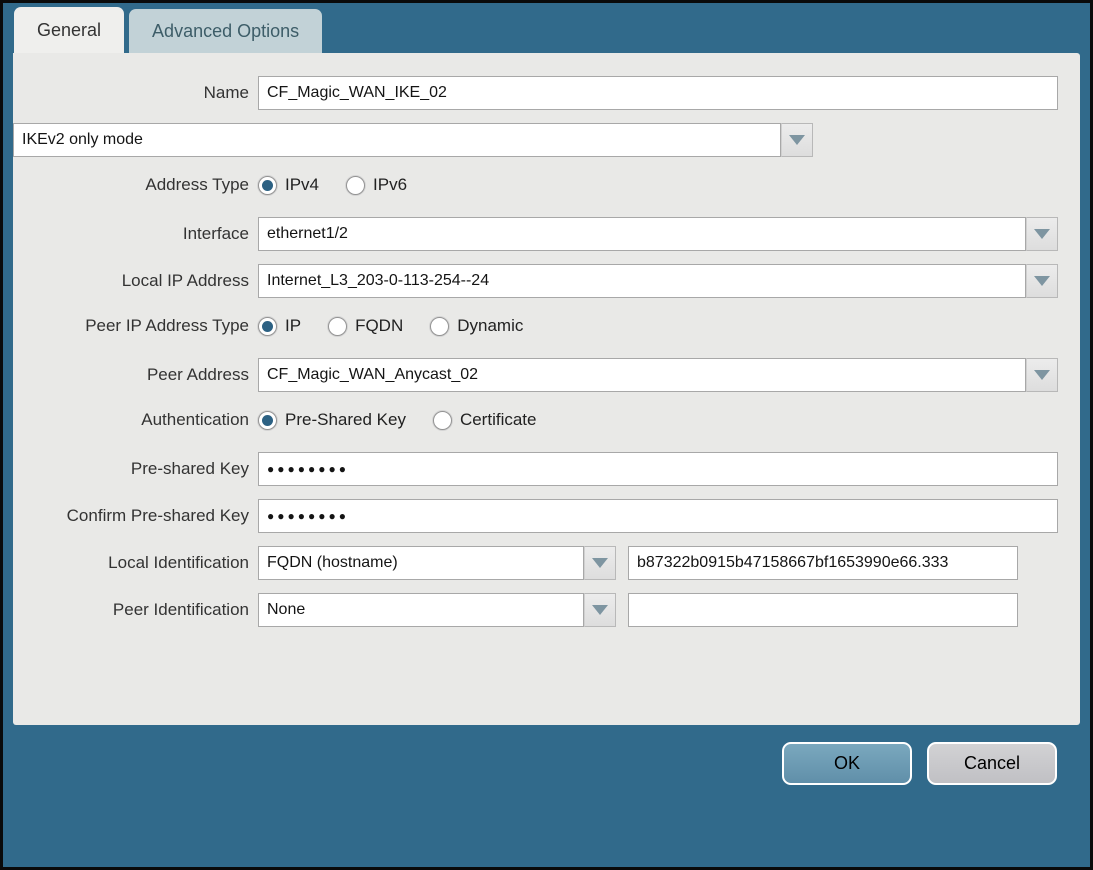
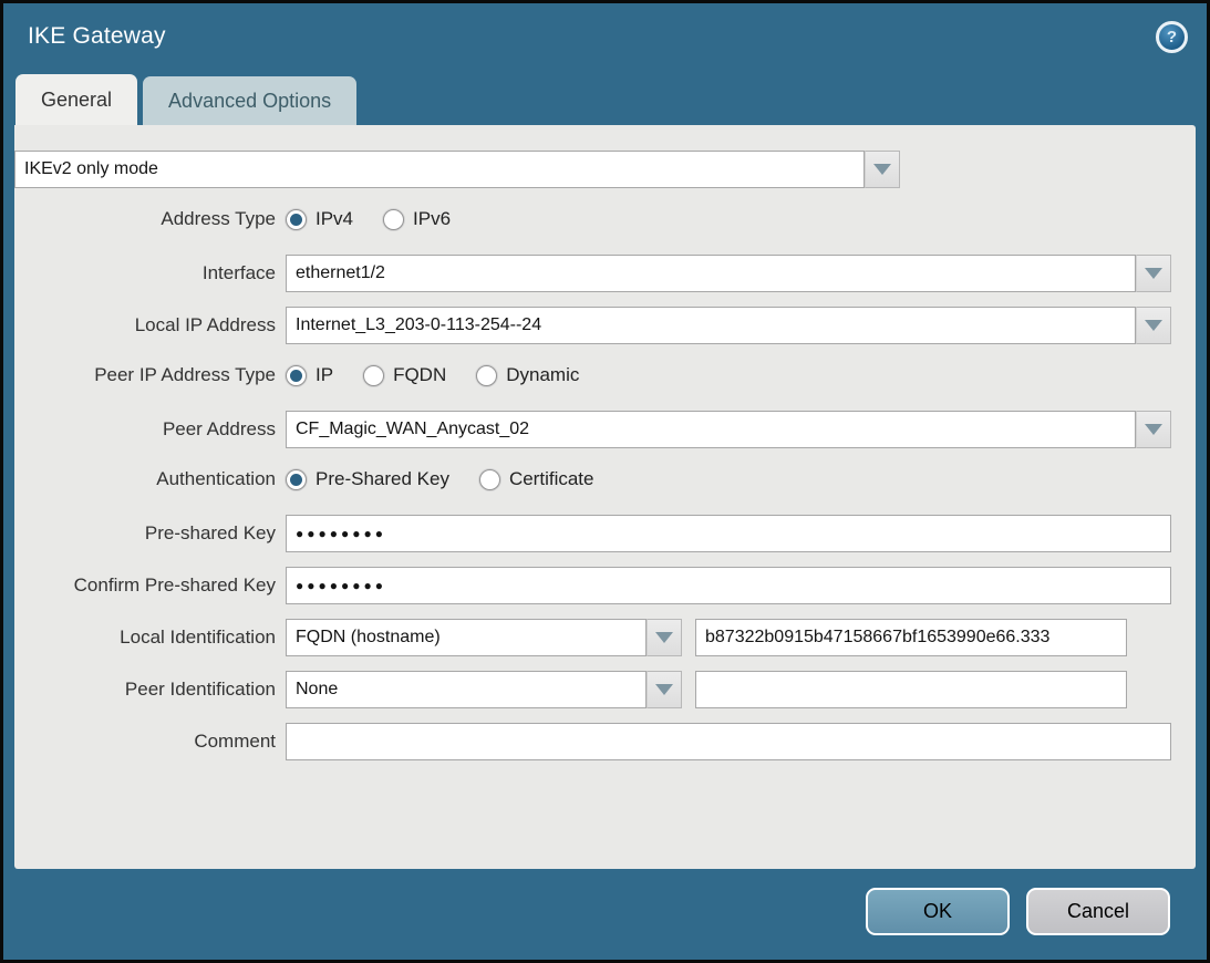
+ IKE Gateway
+ ?
  General
  Advanced Options
- Name
- CF_Magic_WAN_IKE_02
  IKEv2 only mode
  Address Type
  IPv4
  IPv6
  Interface
  ethernet1/2
  Local IP Address
  Internet_L3_203-0-113-254--24
  Peer IP Address Type
  IP
  FQDN
  Dynamic
  Peer Address
  CF_Magic_WAN_Anycast_02
  Authentication
  Pre-Shared Key
  Certificate
  Pre-shared Key
  ●●●●●●●●
  Confirm Pre-shared Key
  ●●●●●●●●
  Local Identification
  FQDN (hostname)
  b87322b0915b47158667bf1653990e66.333
  Peer Identification
  None
+ Comment
  OK
  Cancel
